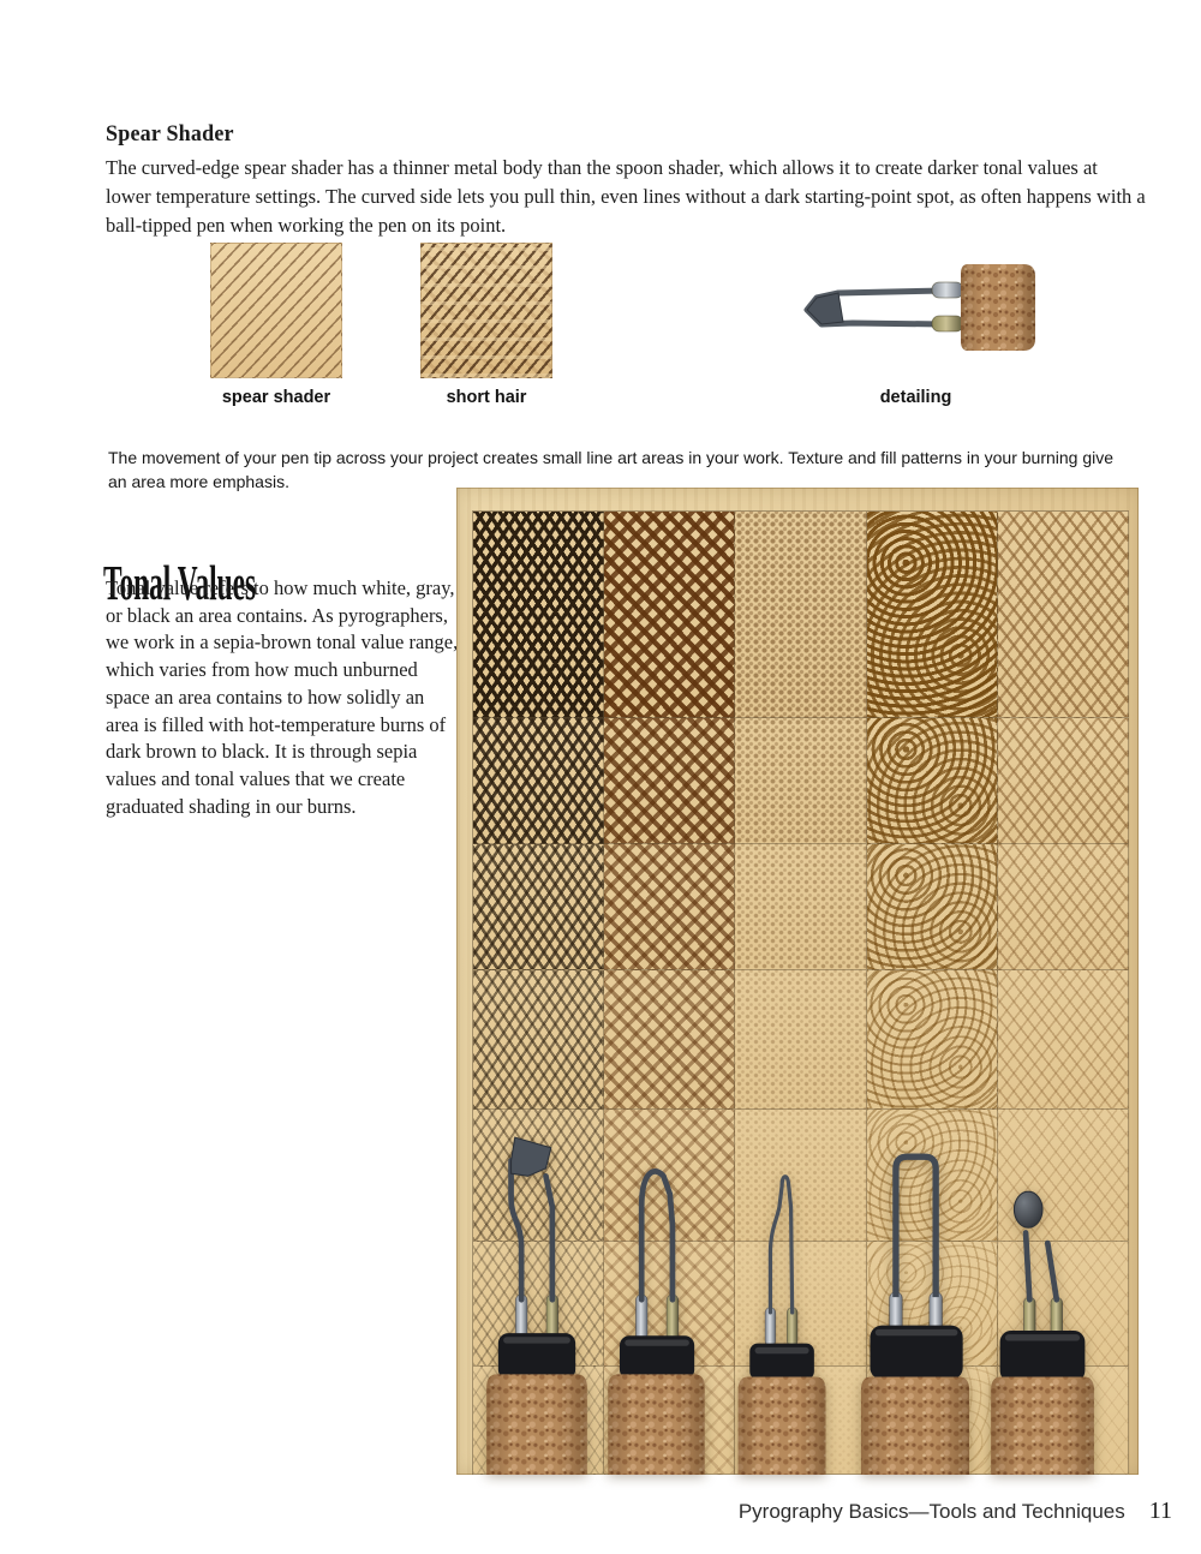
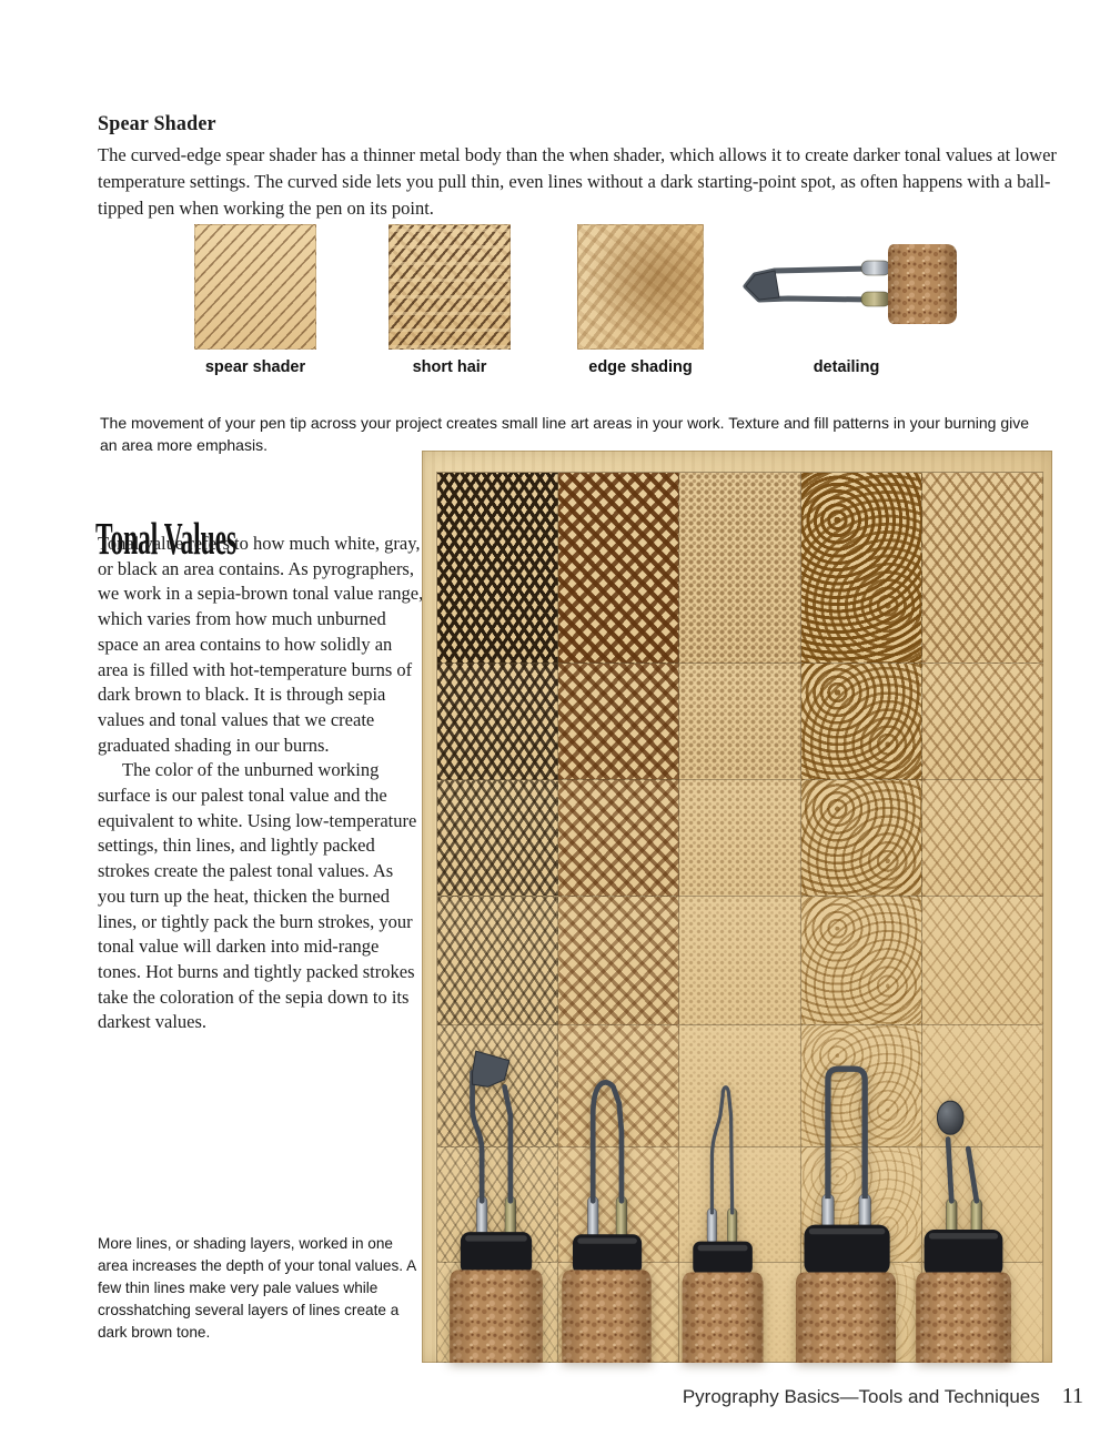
  Spear Shader
- The curved-edge spear shader has a thinner metal body than the spoon shader, which allows it to create darker tonal values at lower temperature settings. The curved side lets you pull thin, even lines without a dark starting-point spot, as often happens with a ball-tipped pen when working the pen on its point.
+ The curved-edge spear shader has a thinner metal body than the when shader, which allows it to create darker tonal values at lower temperature settings. The curved side lets you pull thin, even lines without a dark starting-point spot, as often happens with a ball-tipped pen when working the pen on its point.
  spear shader
  short hair
+ edge shading
  detailing
  The movement of your pen tip across your project creates small line art areas in your work. Texture and fill patterns in your burning give an area more emphasis.
  Tonal Values
  Tonal value refers to how much white, gray, or black an area contains. As pyrographers, we work in a sepia-brown tonal value range which varies from how much unburned space an area contains to how solidly an area is filled with hot-temperature burns of dark brown to black. It is through sepia values and tonal values that we create graduated shading in our burns.
+ The color of the unburned working surface is our palest tonal value and the equivalent to white. Using low-temperature settings, thin lines, and lightly packed strokes create the palest tonal values. As you turn up the heat, thicken the burned lines, or tightly pack the burn strokes, your tonal value will darken into mid-range tones. Hot burns and tightly packed strokes take the coloration of the sepia down to its darkest values.
+ More lines, or shading layers, worked in one area increases the depth of your tonal values. A few thin lines make very pale values while crosshatching several layers of lines create a dark brown tone.
  Pyrography Basics—Tools and Techniques 11
